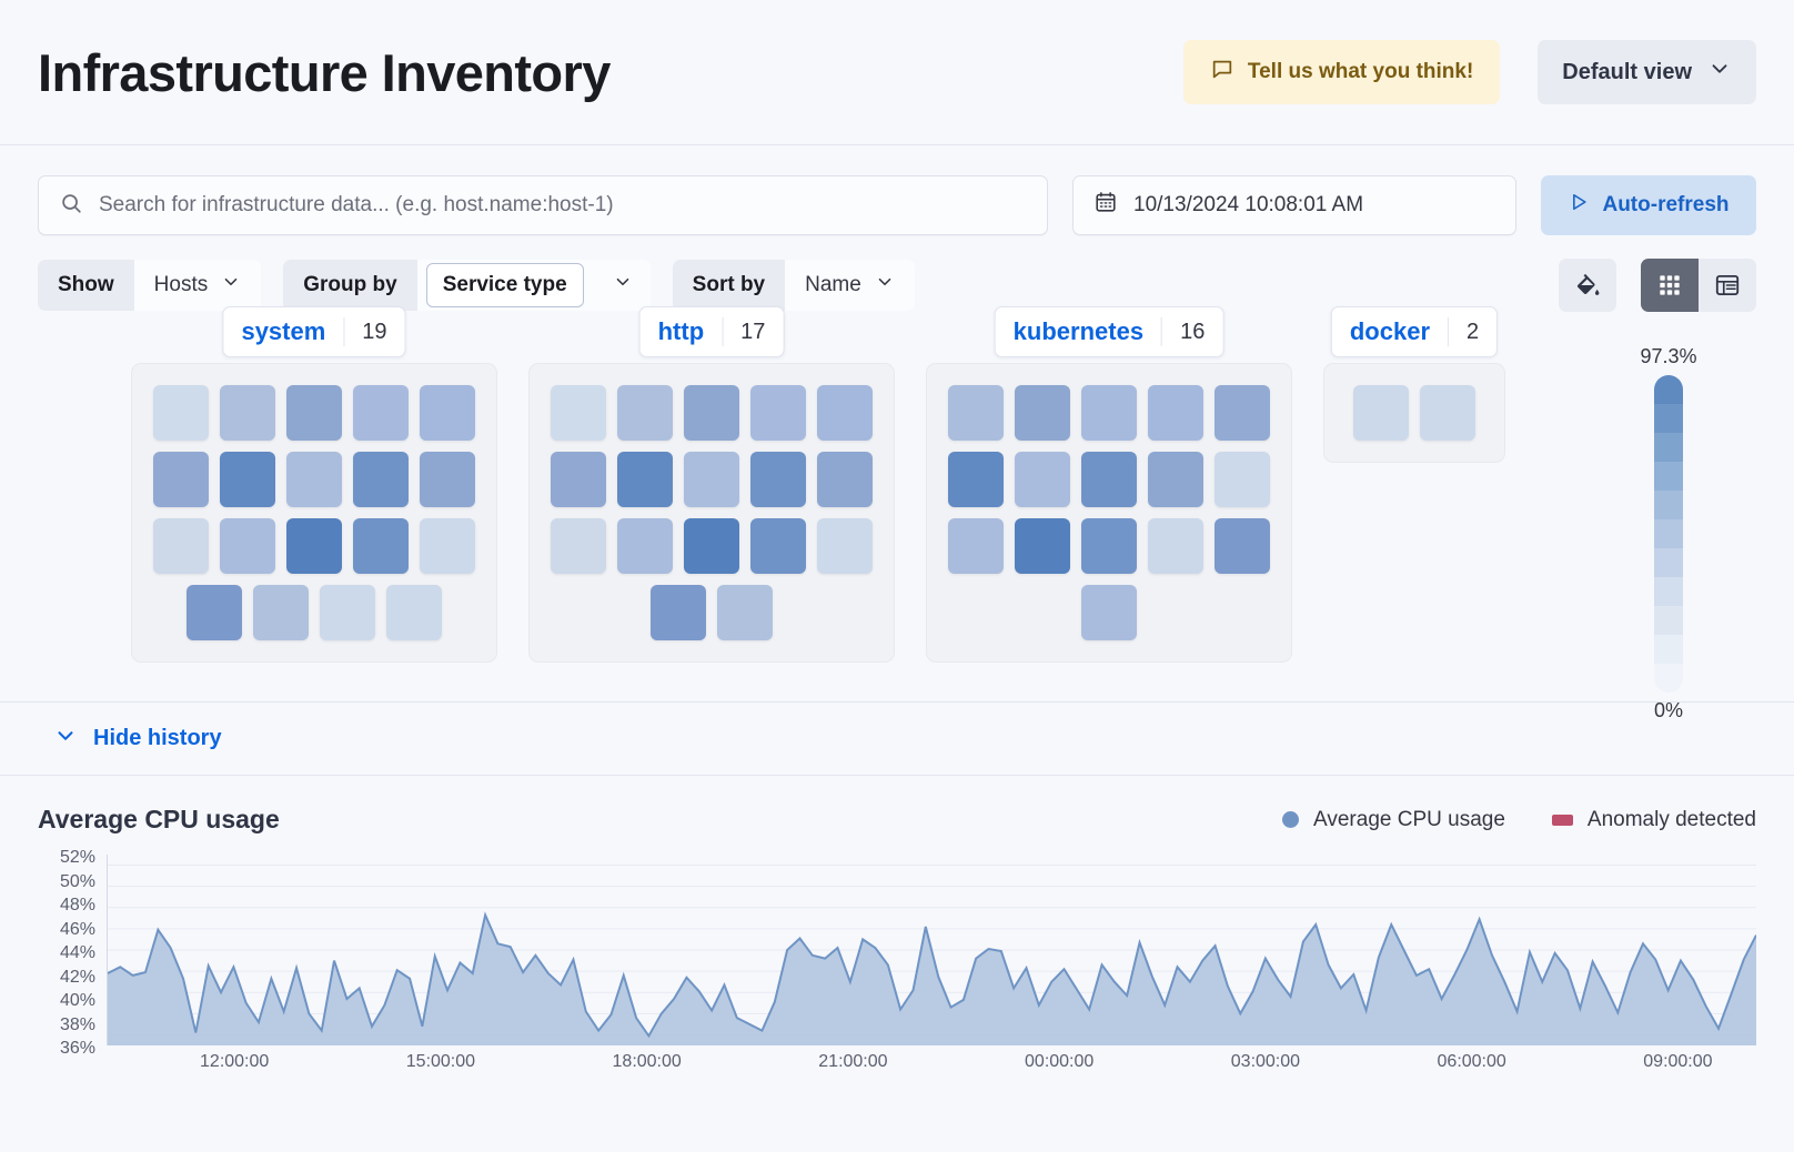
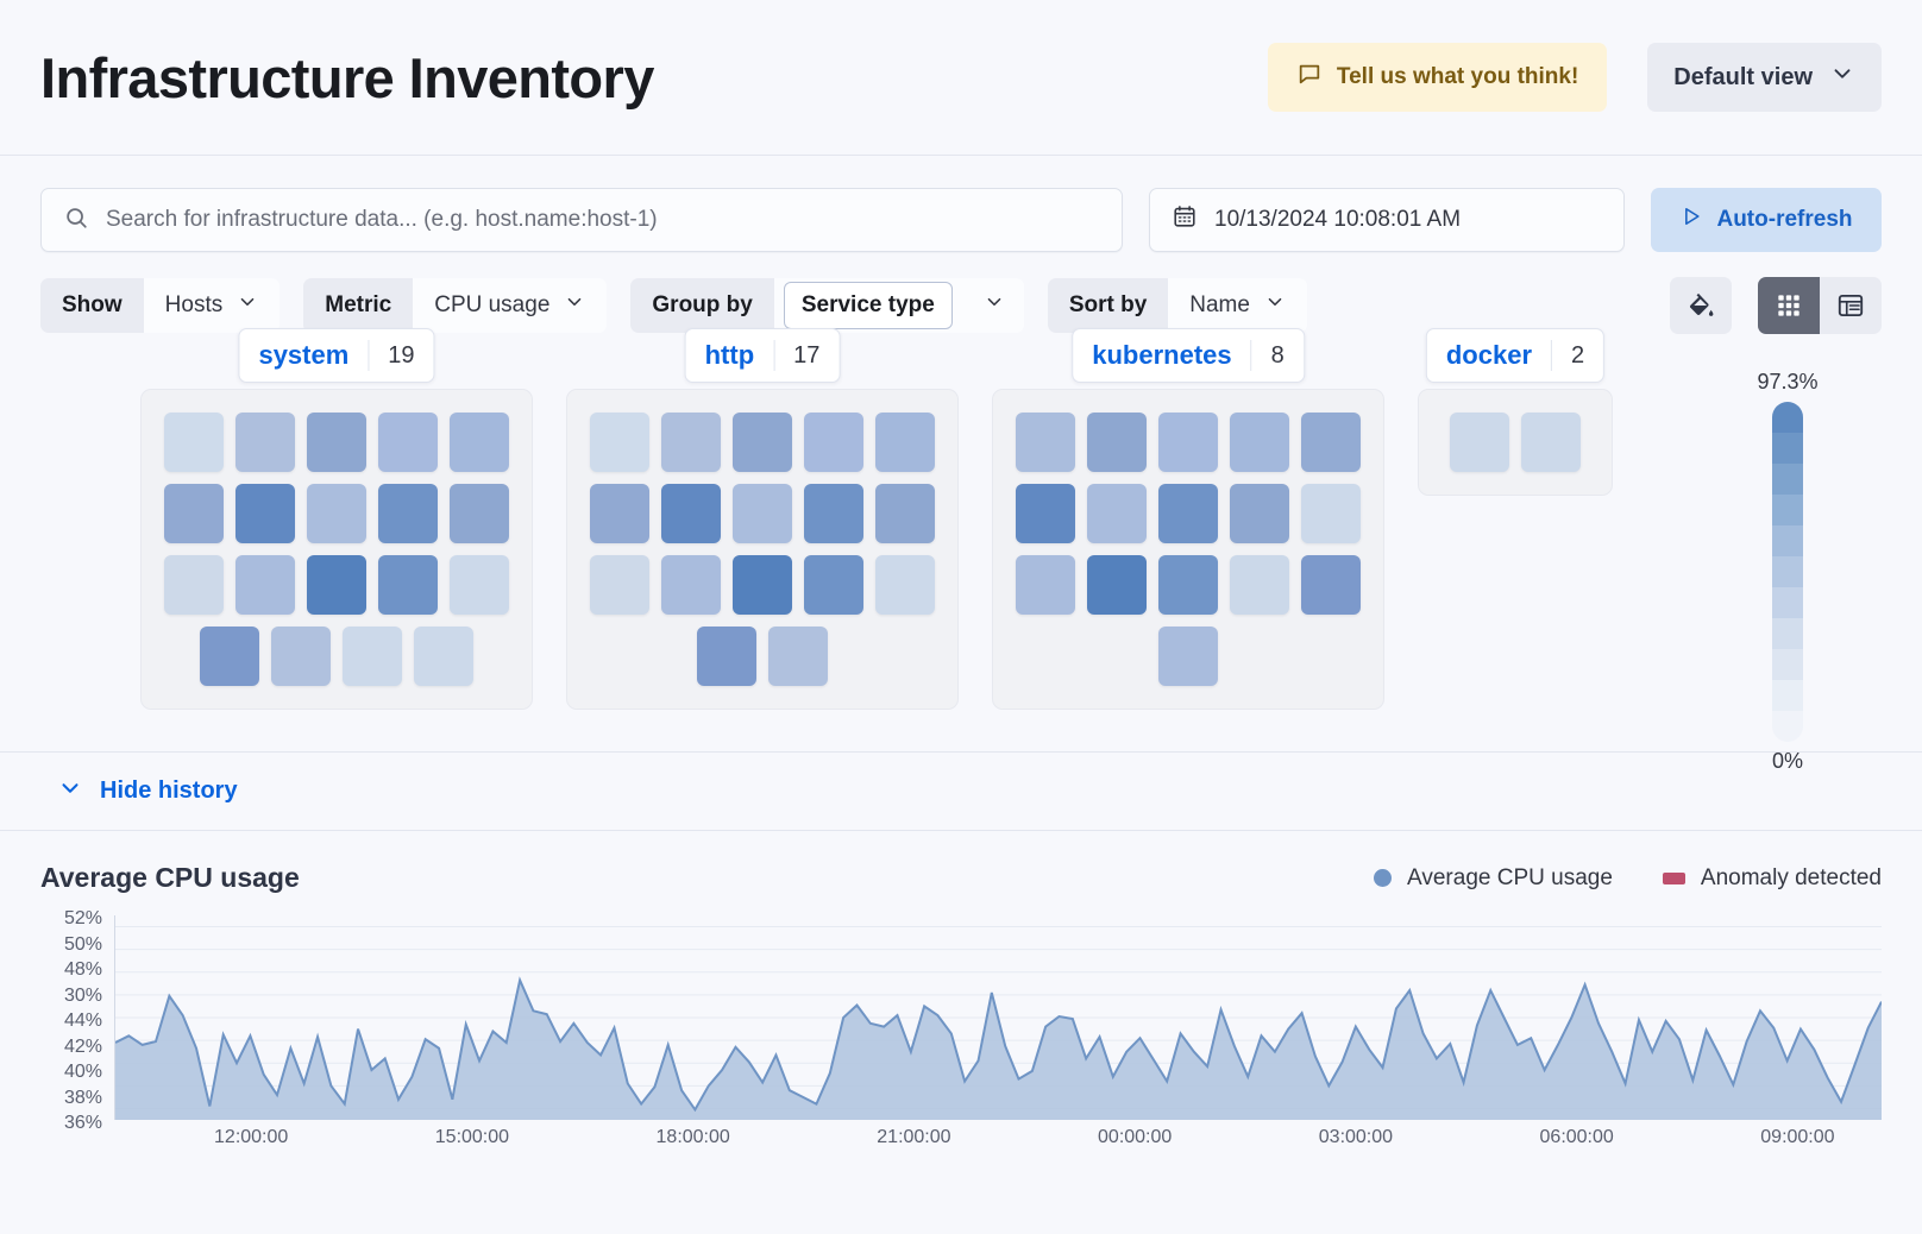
  Infrastructure Inventory
  Tell us what you think!
  Default view
  Search for infrastructure data... (e.g. host.name:host-1)
  10/13/2024 10:08:01 AM
  Auto-refresh
  Show
  Hosts
+ Metric
+ CPU usage
  Group by
  Service type
  Sort by
  Name
  system
  19
  http
  17
  kubernetes
- 16
+ 8
  docker
  2
  97.3%
  0%
  Hide history
  Average CPU usage
  Average CPU usage
  Anomaly detected
  52%
  50%
  48%
- 46%
+ 30%
  44%
  42%
  40%
  38%
  36%
  12:00:00
  15:00:00
  18:00:00
  21:00:00
  00:00:00
  03:00:00
  06:00:00
  09:00:00
